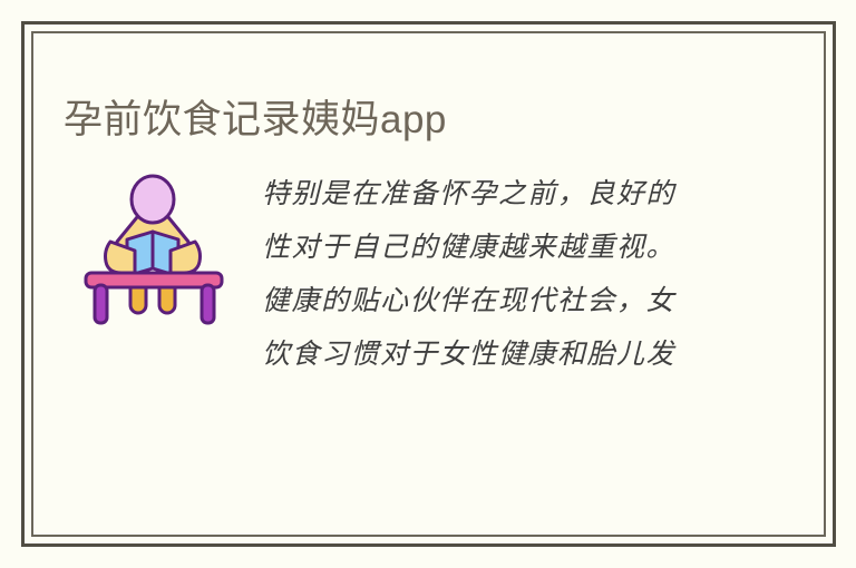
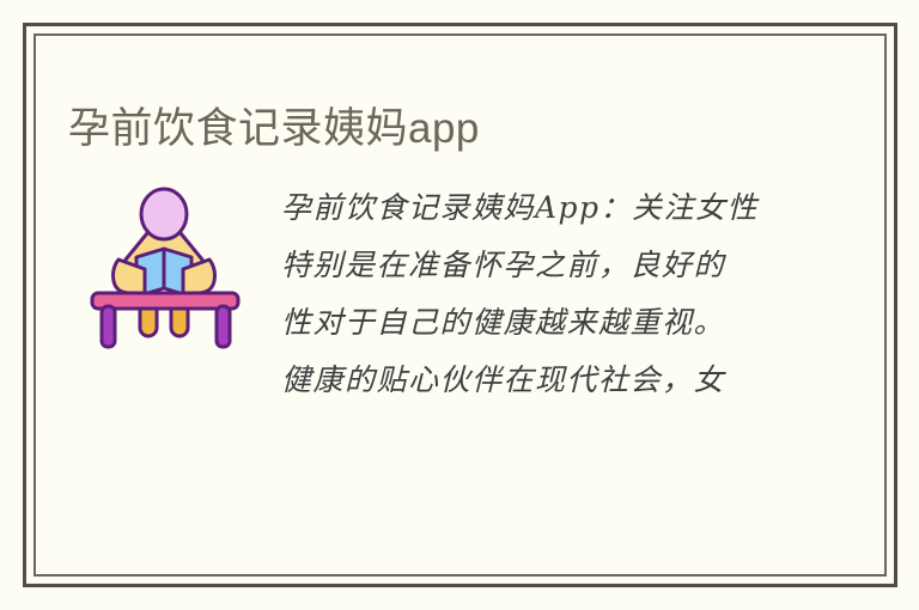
  孕前饮食记录姨妈app
+ 孕前饮食记录姨妈App：关注女性
  特别是在准备怀孕之前，良好的
  性对于自己的健康越来越重视。
  健康的贴心伙伴在现代社会，女
- 饮食习惯对于女性健康和胎儿发
